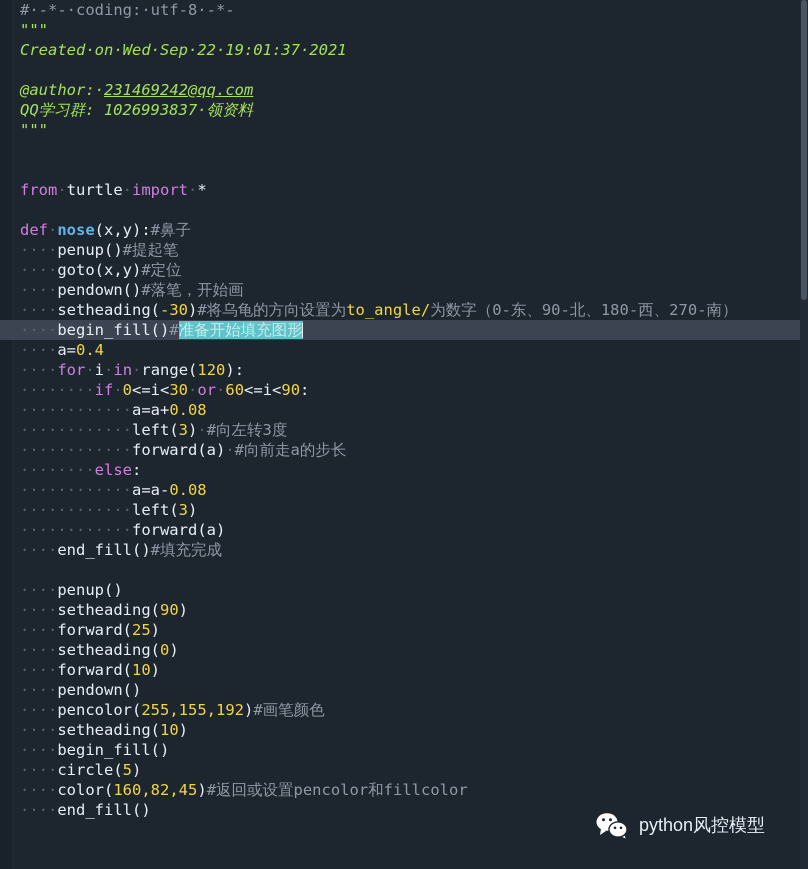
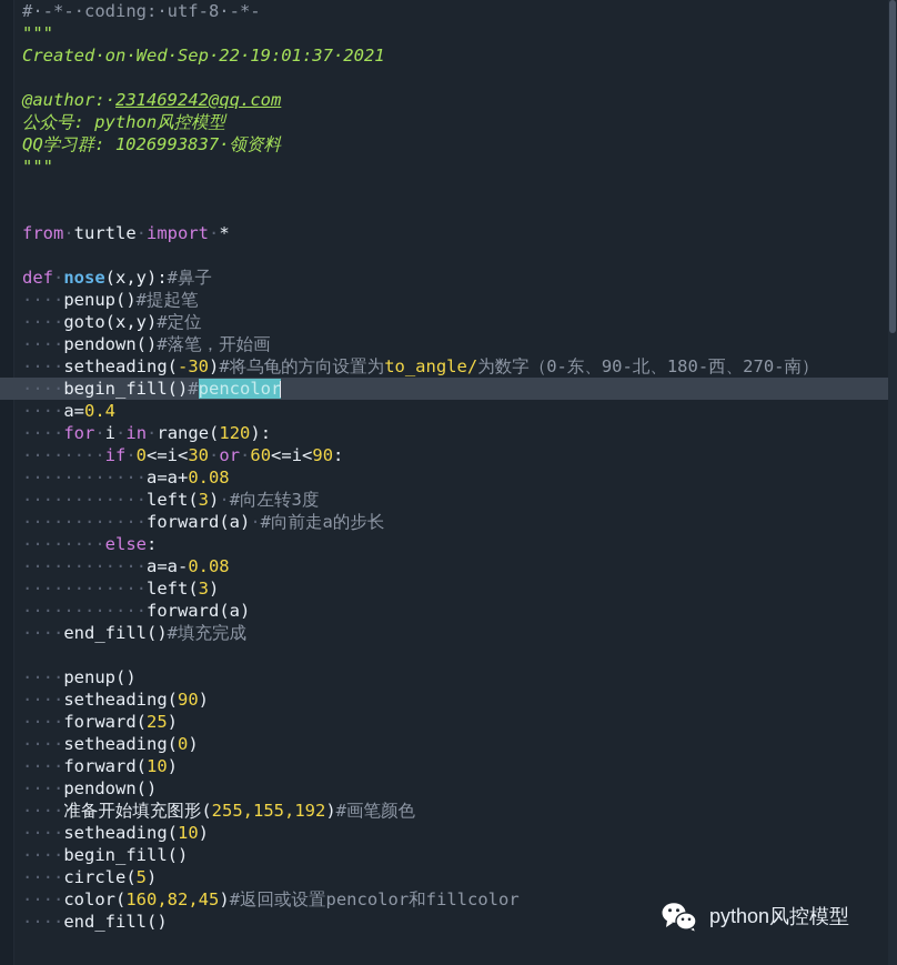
  #·-*-·coding:·utf-8·-*-
  """
  Created·on·Wed·Sep·22·19:01:37·2021
  @author:·231469242@qq.com
+ 公众号: python风控模型
  QQ学习群: 1026993837·领资料
  """
  from·turtle·import·*
  def·nose(x,y):#鼻子
  ····penup()#提起笔
  ····goto(x,y)#定位
  ····pendown()#落笔，开始画
  ····setheading(-30)#将乌龟的方向设置为to_angle/为数字（0-东、90-北、180-西、270-南）
- ····begin_fill()#准备开始填充图形
+ ····begin_fill()#pencolor
  ····a=0.4
  ····for·i·in·range(120):
  ········if·0<=i<30·or·60<=i<90:
  ············a=a+0.08
  ············left(3)·#向左转3度
  ············forward(a)·#向前走a的步长
  ········else:
  ············a=a-0.08
  ············left(3)
  ············forward(a)
  ····end_fill()#填充完成
  ····penup()
  ····setheading(90)
  ····forward(25)
  ····setheading(0)
  ····forward(10)
  ····pendown()
- ····pencolor(255,155,192)#画笔颜色
+ ····准备开始填充图形(255,155,192)#画笔颜色
  ····setheading(10)
  ····begin_fill()
  ····circle(5)
  ····color(160,82,45)#返回或设置pencolor和fillcolor
  ····end_fill()
  python风控模型
